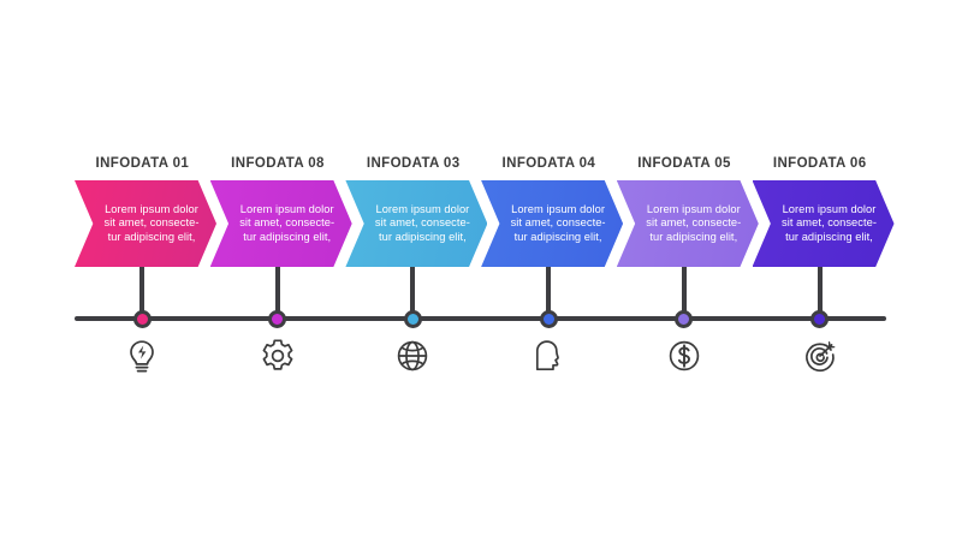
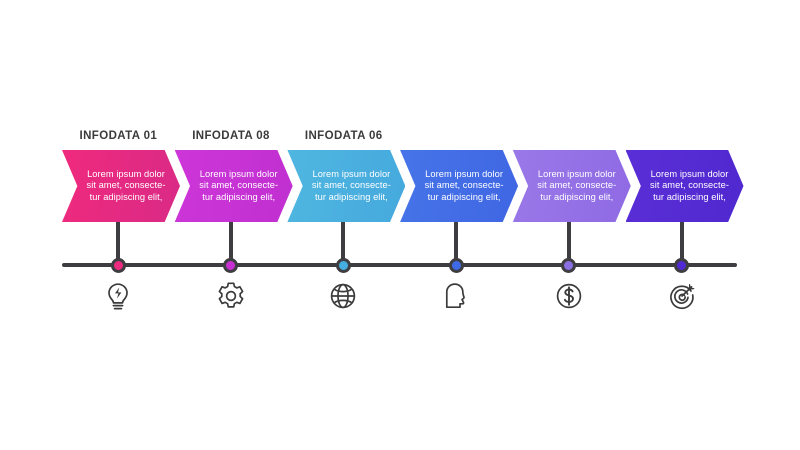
  INFODATA 01
  INFODATA 08
- INFODATA 03
- INFODATA 04
- INFODATA 05
  INFODATA 06
  Lorem ipsum dolor sit amet, consecte-tur adipiscing elit,
  Lorem ipsum dolor sit amet, consecte-tur adipiscing elit,
  Lorem ipsum dolor sit amet, consecte-tur adipiscing elit,
  Lorem ipsum dolor sit amet, consecte-tur adipiscing elit,
  Lorem ipsum dolor sit amet, consecte-tur adipiscing elit,
  Lorem ipsum dolor sit amet, consecte-tur adipiscing elit,
